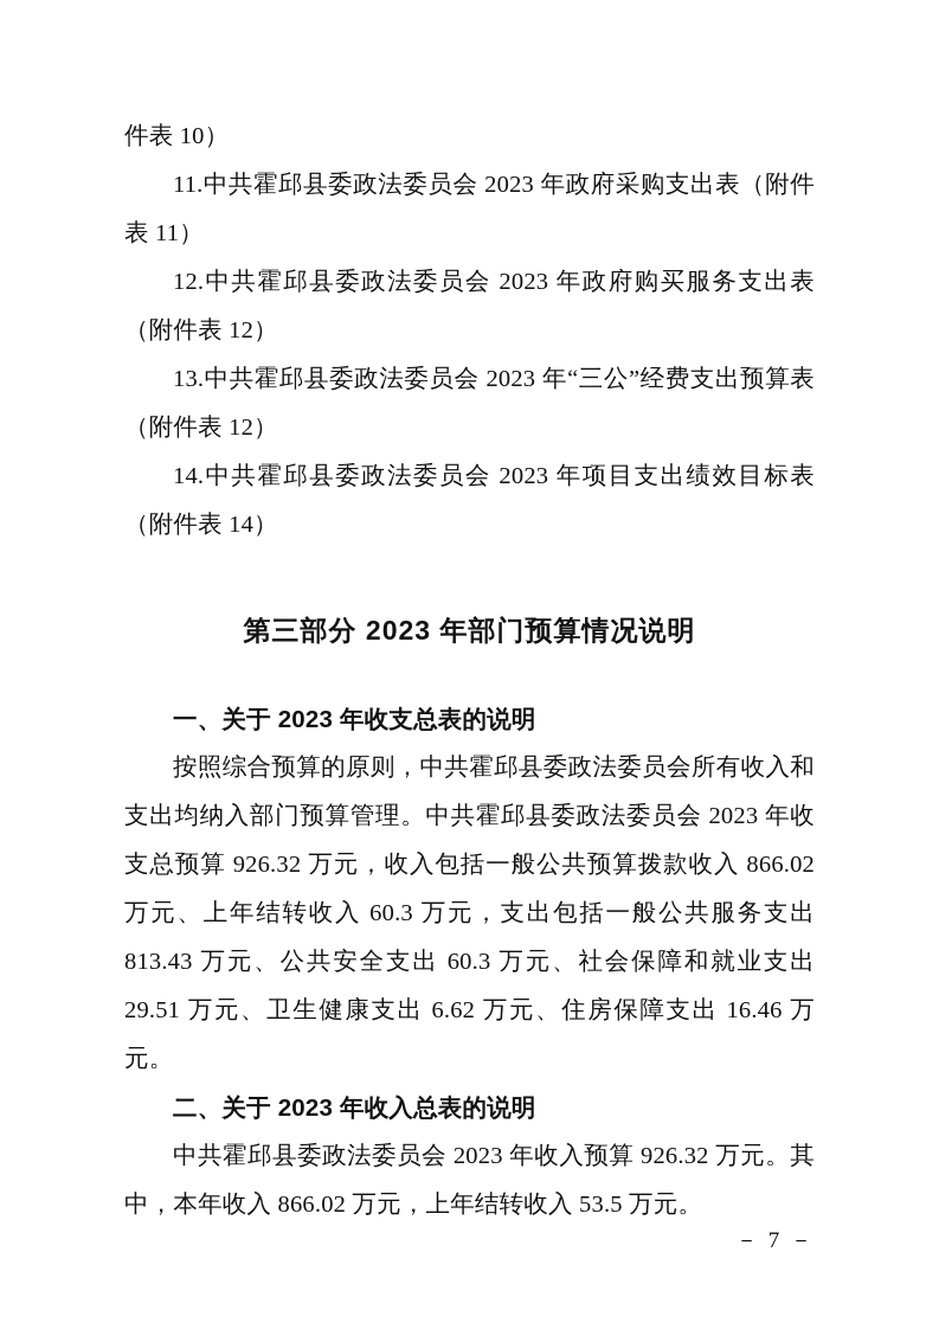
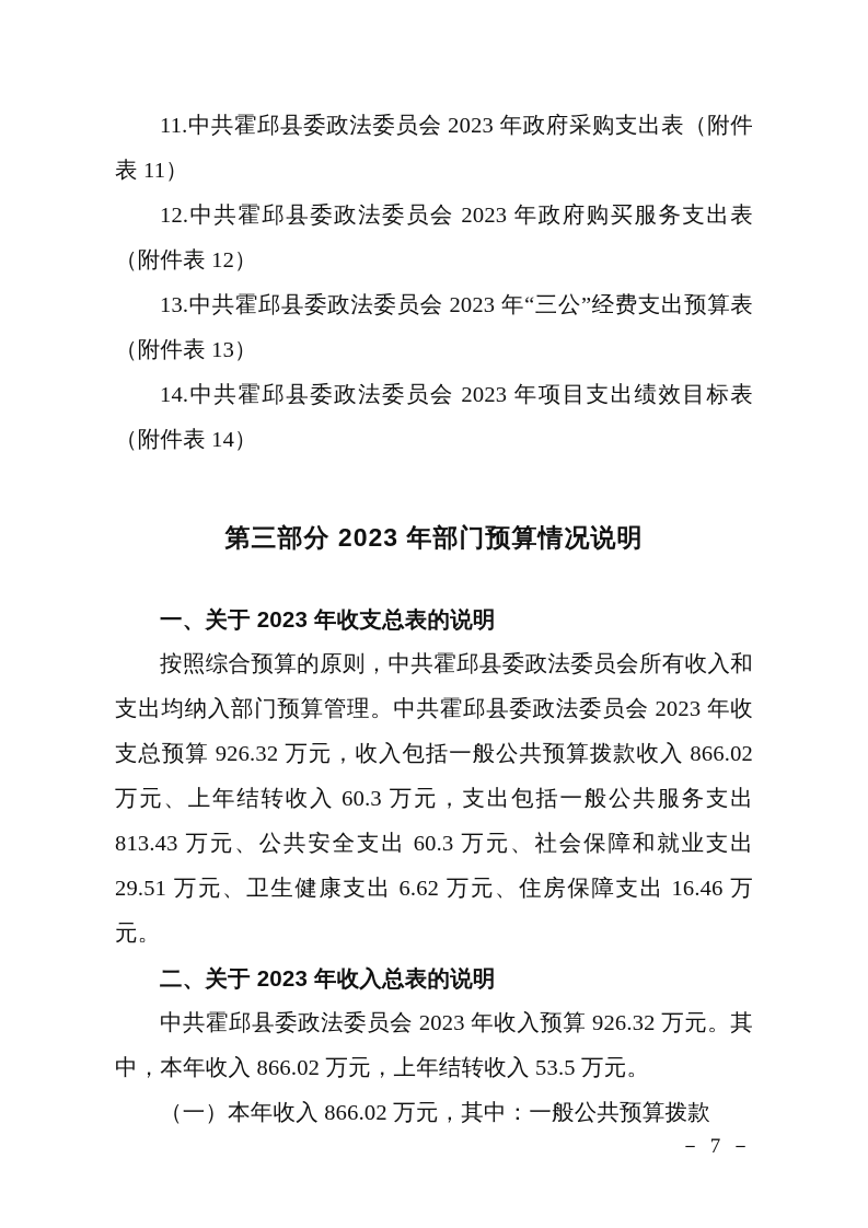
- 件表 10）
  11.中共霍邱县委政法委员会 2023 年政府采购支出表（附件表 11）
  12.中共霍邱县委政法委员会 2023 年政府购买服务支出表（附件表 12）
- 13.中共霍邱县委政法委员会 2023 年“三公”经费支出预算表（附件表 12）
+ 13.中共霍邱县委政法委员会 2023 年“三公”经费支出预算表（附件表 13）
  14.中共霍邱县委政法委员会 2023 年项目支出绩效目标表（附件表 14）
  第三部分 2023 年部门预算情况说明
  一、关于 2023 年收支总表的说明
  按照综合预算的原则，中共霍邱县委政法委员会所有收入和支出均纳入部门预算管理。中共霍邱县委政法委员会 2023 年收支总预算 926.32 万元，收入包括一般公共预算拨款收入 866.02 万元、上年结转收入 60.3 万元，支出包括一般公共服务支出 813.43 万元、公共安全支出 60.3 万元、社会保障和就业支出 29.51 万元、卫生健康支出 6.62 万元、住房保障支出 16.46 万元。
  二、关于 2023 年收入总表的说明
  中共霍邱县委政法委员会 2023 年收入预算 926.32 万元。其中，本年收入 866.02 万元，上年结转收入 53.5 万元。
+ （一）本年收入 866.02 万元，其中：一般公共预算拨款
  － 7 －
